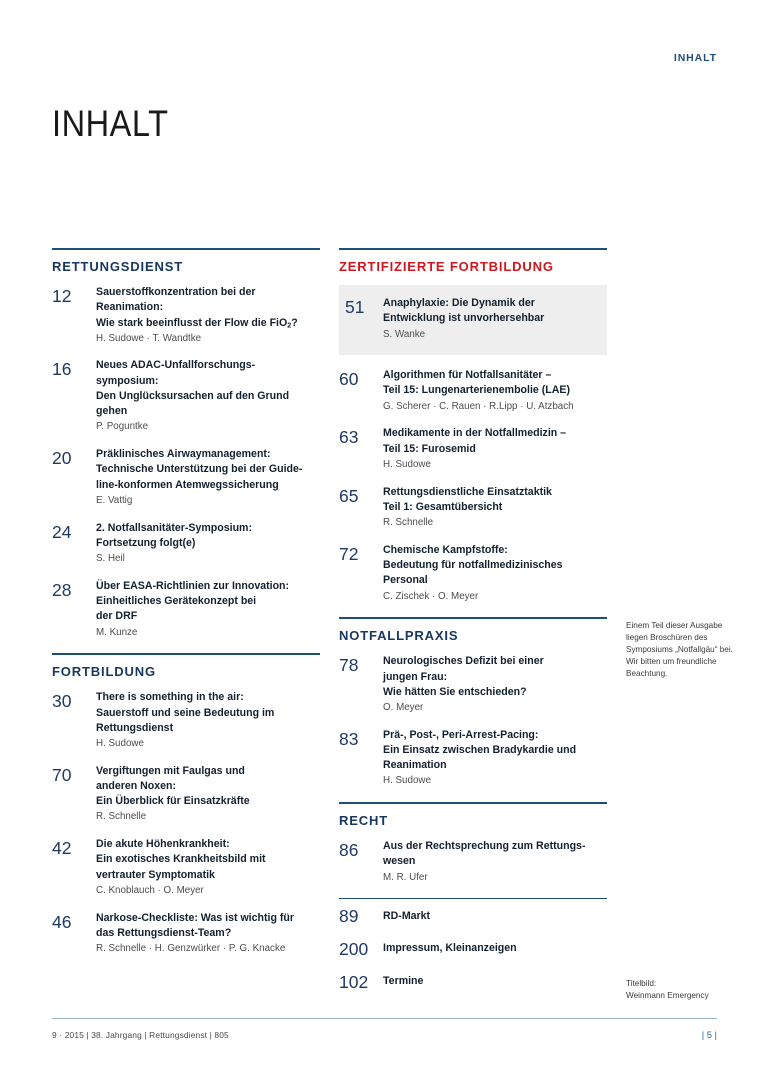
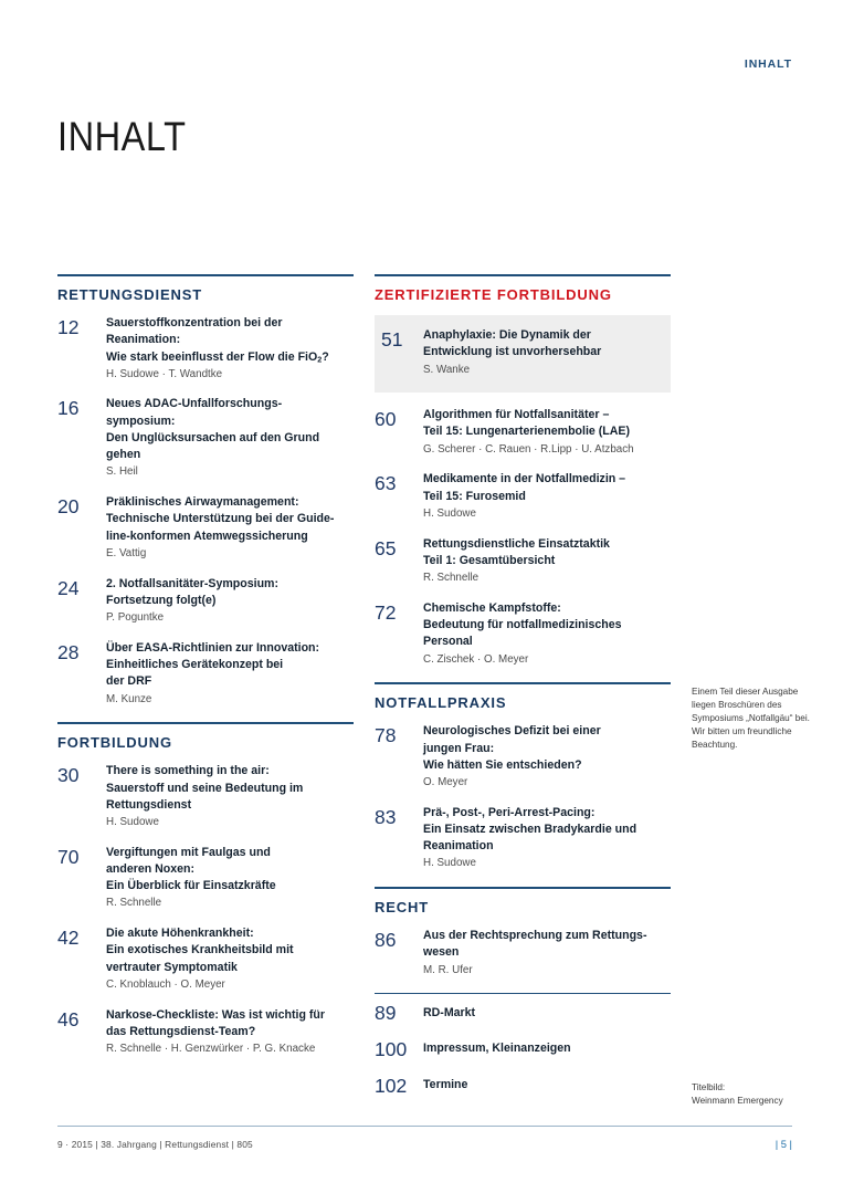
  INHALT
  INHALT
  RETTUNGSDIENST
  12
  Sauerstoffkonzentration bei der
  Reanimation:
  Wie stark beeinflusst der Flow die FiO2?
  H. Sudowe · T. Wandtke
  16
  Neues ADAC-Unfallforschungs-
  symposium:
  Den Unglücksursachen auf den Grund
  gehen
- P. Poguntke
+ S. Heil
  20
  Präklinisches Airwaymanagement:
  Technische Unterstützung bei der Guide-
  line-konformen Atemwegssicherung
  E. Vattig
  24
  2. Notfallsanitäter-Symposium:
  Fortsetzung folgt(e)
- S. Heil
+ P. Poguntke
  28
  Über EASA-Richtlinien zur Innovation:
  Einheitliches Gerätekonzept bei
  der DRF
  M. Kunze
  FORTBILDUNG
  30
  There is something in the air:
  Sauerstoff und seine Bedeutung im
  Rettungsdienst
  H. Sudowe
  70
  Vergiftungen mit Faulgas und
  anderen Noxen:
  Ein Überblick für Einsatzkräfte
  R. Schnelle
  42
  Die akute Höhenkrankheit:
  Ein exotisches Krankheitsbild mit
  vertrauter Symptomatik
  C. Knoblauch · O. Meyer
  46
  Narkose-Checkliste: Was ist wichtig für
  das Rettungsdienst-Team?
  R. Schnelle · H. Genzwürker · P. G. Knacke
  ZERTIFIZIERTE FORTBILDUNG
  51
  Anaphylaxie: Die Dynamik der
  Entwicklung ist unvorhersehbar
  S. Wanke
  60
  Algorithmen für Notfallsanitäter –
  Teil 15: Lungenarterienembolie (LAE)
  G. Scherer · C. Rauen · R.Lipp · U. Atzbach
  63
  Medikamente in der Notfallmedizin –
  Teil 15: Furosemid
  H. Sudowe
  65
  Rettungsdienstliche Einsatztaktik
  Teil 1: Gesamtübersicht
  R. Schnelle
  72
  Chemische Kampfstoffe:
  Bedeutung für notfallmedizinisches
  Personal
  C. Zischek · O. Meyer
  NOTFALLPRAXIS
  78
  Neurologisches Defizit bei einer
  jungen Frau:
  Wie hätten Sie entschieden?
  O. Meyer
  83
  Prä-, Post-, Peri-Arrest-Pacing:
  Ein Einsatz zwischen Bradykardie und
  Reanimation
  H. Sudowe
  RECHT
  86
  Aus der Rechtsprechung zum Rettungs-
  wesen
  M. R. Ufer
  89
  RD-Markt
- 200
+ 100
  Impressum, Kleinanzeigen
  102
  Termine
  Einem Teil dieser Ausgabe liegen Broschüren des Symposiums „Notfallgäu“ bei. Wir bitten um freundliche Beachtung.
  Titelbild:
  Weinmann Emergency
  9 · 2015 | 38. Jahrgang | Rettungsdienst | 805
  | 5 |
